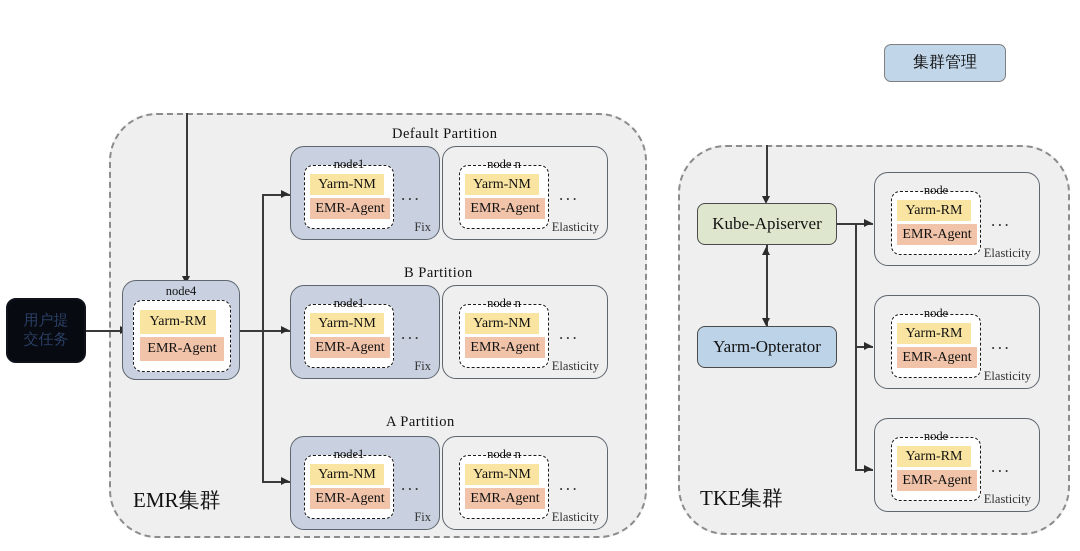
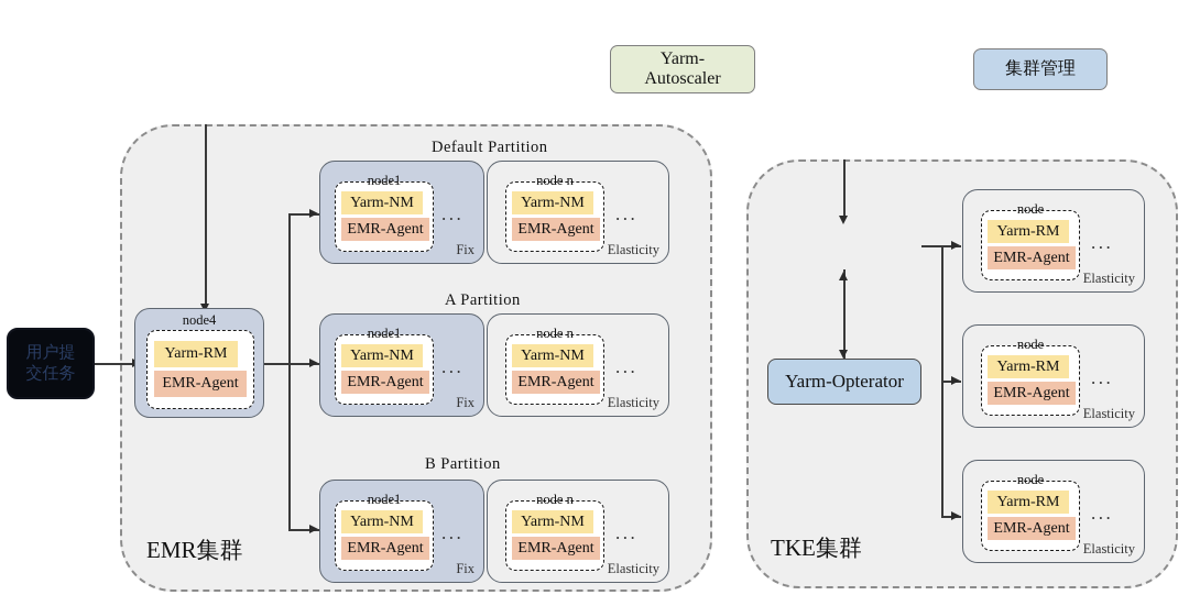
+ Yarm-
+ Autoscaler
  集群管理
  EMR集群
  用户提
  交任务
  node4
  Yarm-RM
  EMR-Agent
  Default Partition
  node1
  Yarm-NM
  EMR-Agent
  ...
  Fix
  node n
  Yarm-NM
  EMR-Agent
  ...
  Elasticity
- B Partition
+ A Partition
  node1
  Yarm-NM
  EMR-Agent
  ...
  Fix
  node n
  Yarm-NM
  EMR-Agent
  ...
  Elasticity
- A Partition
+ B Partition
  node1
  Yarm-NM
  EMR-Agent
  ...
  Fix
  node n
  Yarm-NM
  EMR-Agent
  ...
  Elasticity
  TKE集群
- Kube-Apiserver
  Yarm-Opterator
  node
  Yarm-RM
  EMR-Agent
  ...
  Elasticity
  node
  Yarm-RM
  EMR-Agent
  ...
  Elasticity
  node
  Yarm-RM
  EMR-Agent
  ...
  Elasticity
